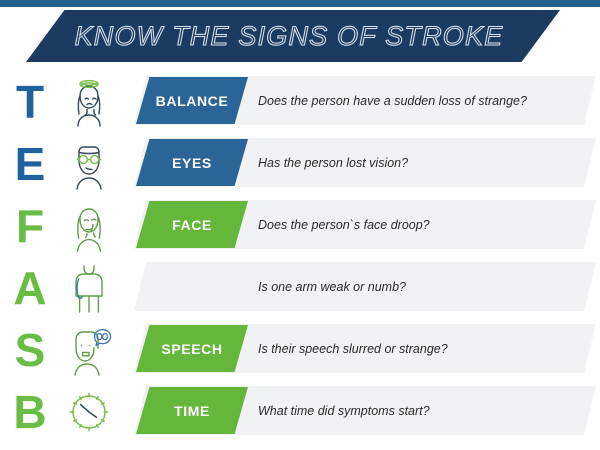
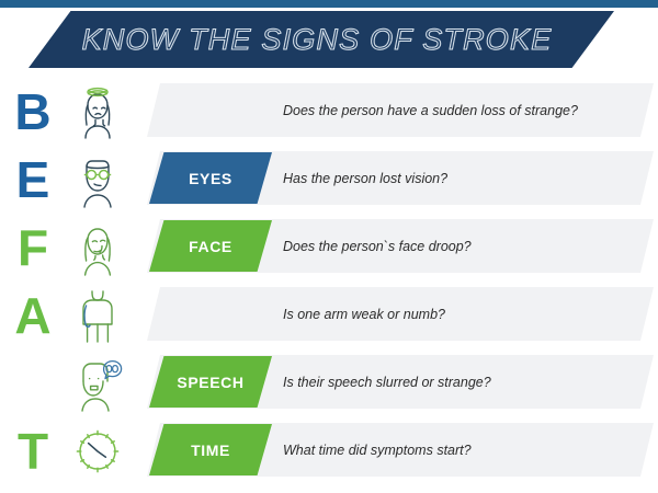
  KNOW THE SIGNS OF STROKE
- T
+ B
- BALANCE
  Does the person have a sudden loss of strange?
  E
  EYES
  Has the person lost vision?
  F
  FACE
  Does the person`s face droop?
  A
  Is one arm weak or numb?
- S
  SPEECH
  Is their speech slurred or strange?
- B
+ T
  TIME
  What time did symptoms start?
